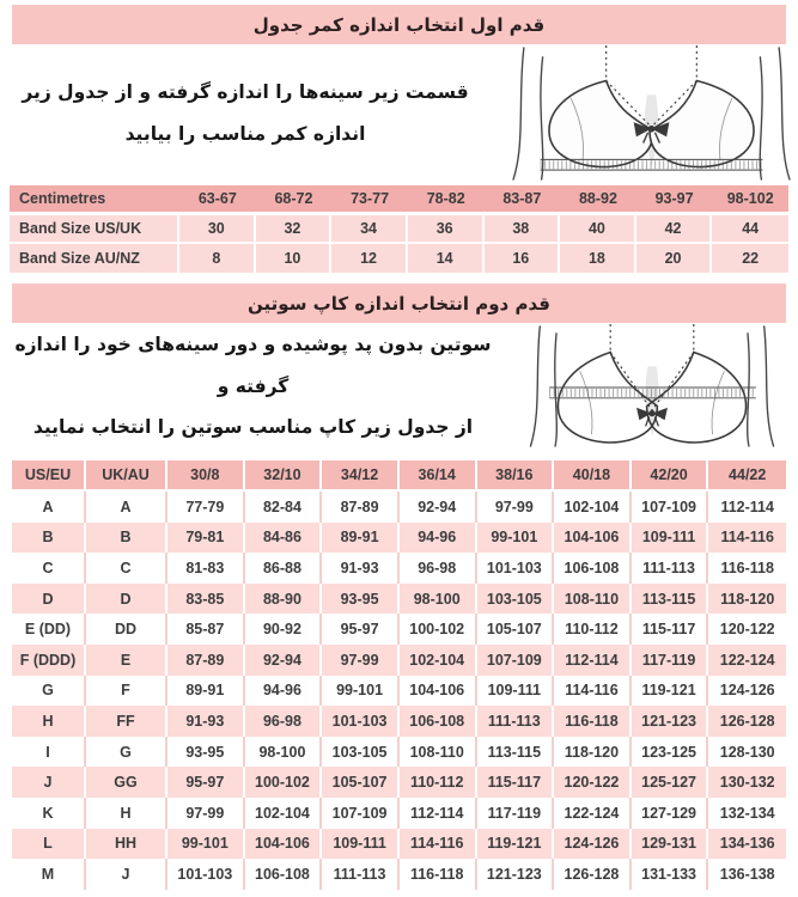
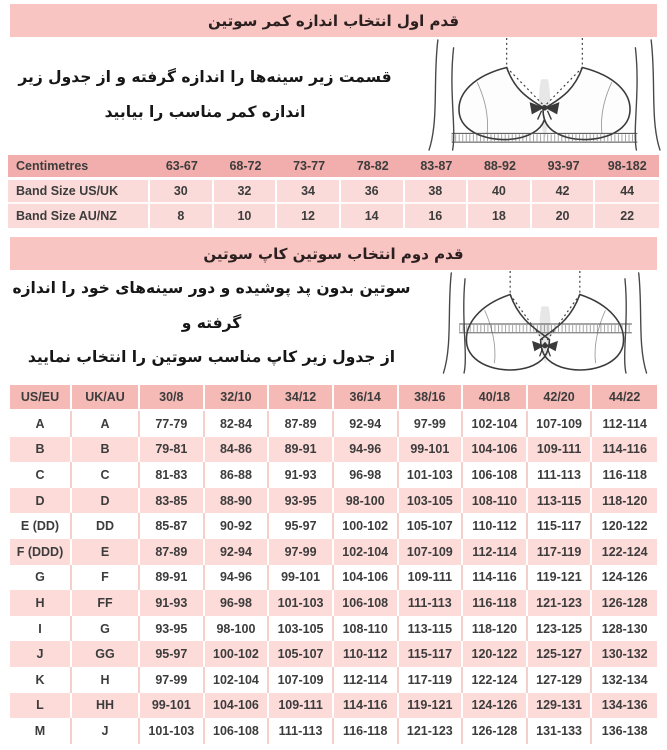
- قدم اول انتخاب اندازه کمر جدول
+ قدم اول انتخاب اندازه کمر سوتین
  قسمت زیر سینه‌ها را اندازه گرفته و از جدول زیر
  اندازه کمر مناسب را بیابید
- Centimetres	63-67	68-72	73-77	78-82	83-87	88-92	93-97	98-102
+ Centimetres	63-67	68-72	73-77	78-82	83-87	88-92	93-97	98-182
  Band Size US/UK	30	32	34	36	38	40	42	44
  Band Size AU/NZ	8	10	12	14	16	18	20	22
- قدم دوم انتخاب اندازه کاپ سوتین
+ قدم دوم انتخاب سوتین کاپ سوتین
  سوتین بدون پد پوشیده و دور سینه‌های خود را اندازه گرفته و
  از جدول زیر کاپ مناسب سوتین را انتخاب نمایید
  US/EU	UK/AU	30/8	32/10	34/12	36/14	38/16	40/18	42/20	44/22
  A	A	77-79	82-84	87-89	92-94	97-99	102-104	107-109	112-114
  B	B	79-81	84-86	89-91	94-96	99-101	104-106	109-111	114-116
  C	C	81-83	86-88	91-93	96-98	101-103	106-108	111-113	116-118
  D	D	83-85	88-90	93-95	98-100	103-105	108-110	113-115	118-120
  E (DD)	DD	85-87	90-92	95-97	100-102	105-107	110-112	115-117	120-122
  F (DDD)	E	87-89	92-94	97-99	102-104	107-109	112-114	117-119	122-124
  G	F	89-91	94-96	99-101	104-106	109-111	114-116	119-121	124-126
  H	FF	91-93	96-98	101-103	106-108	111-113	116-118	121-123	126-128
  I	G	93-95	98-100	103-105	108-110	113-115	118-120	123-125	128-130
  J	GG	95-97	100-102	105-107	110-112	115-117	120-122	125-127	130-132
  K	H	97-99	102-104	107-109	112-114	117-119	122-124	127-129	132-134
  L	HH	99-101	104-106	109-111	114-116	119-121	124-126	129-131	134-136
  M	J	101-103	106-108	111-113	116-118	121-123	126-128	131-133	136-138
